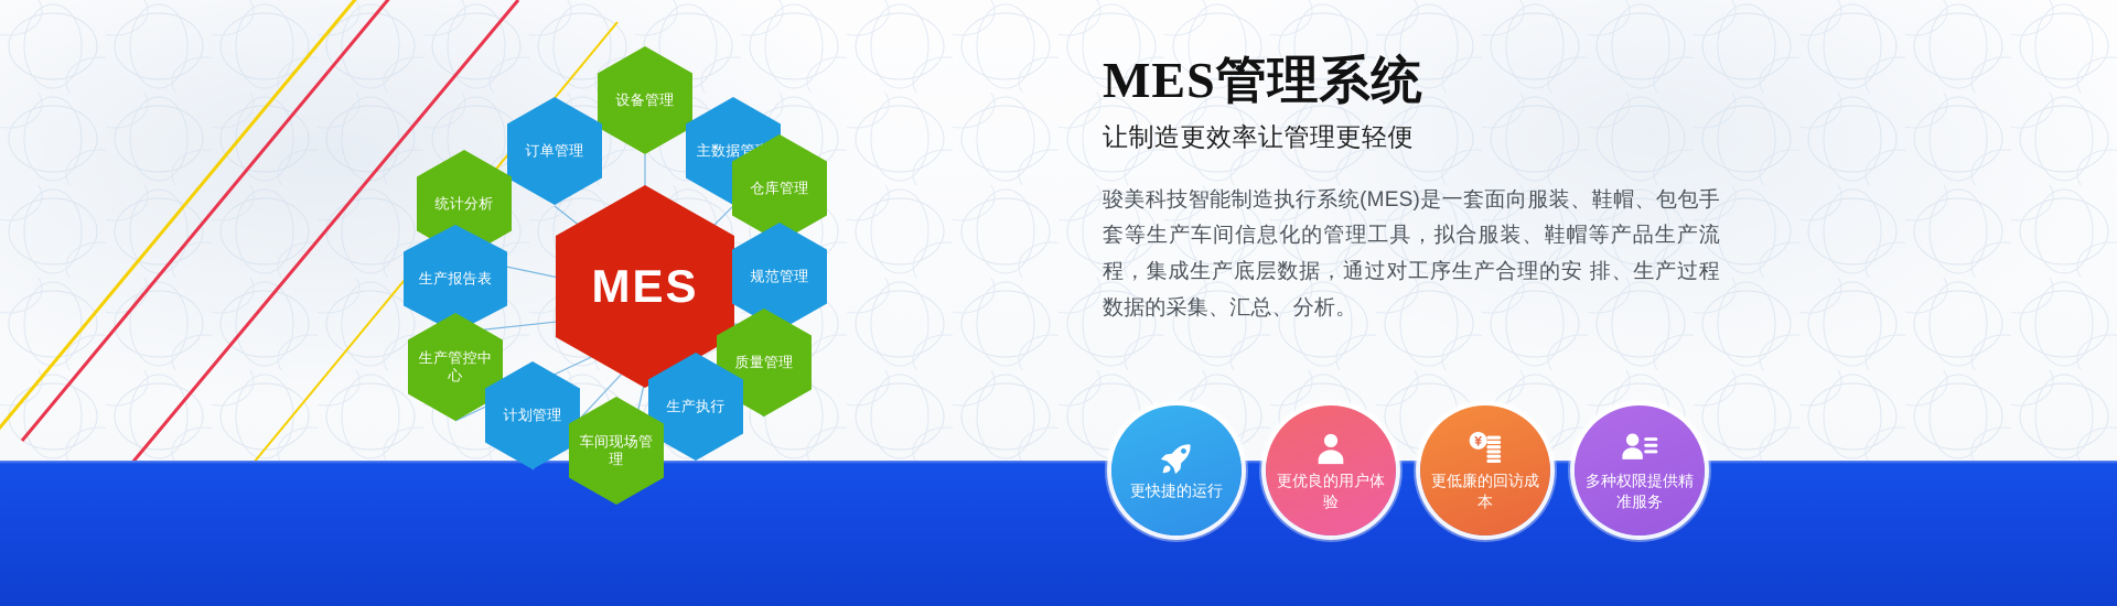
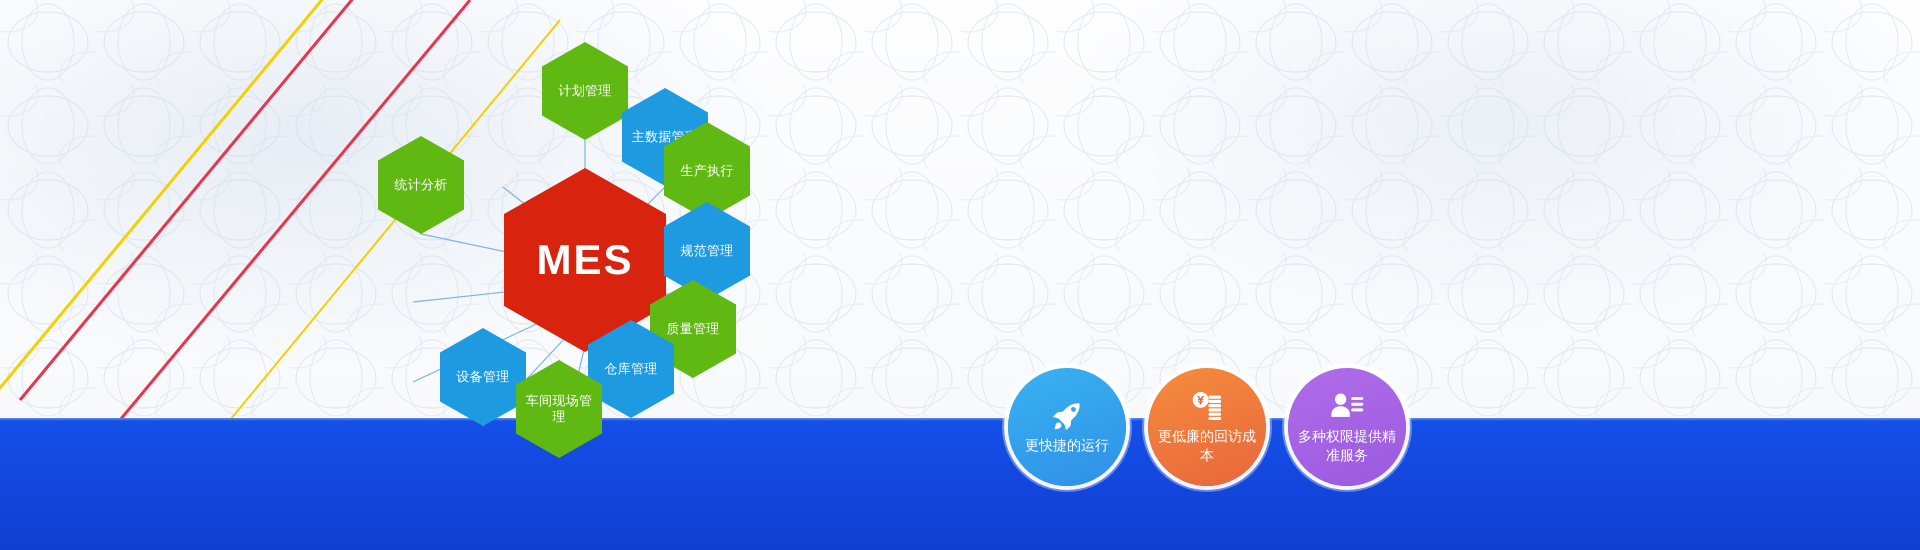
  MES
- 设备管理
+ 计划管理
- 订单管理
  主数据管
  统计分析
- 仓库管理
+ 生产执行
  规范管理
- 生产报告表
- 生产管控中心
  质量管理
- 计划管理
+ 设备管理
- 生产执行
+ 仓库管理
  车间现场管理
- MES管理系统
- 让制造更效率让管理更轻便
- 骏美科技智能制造执行系统(MES)是一套面向服装、鞋帽、包包手套等生产车间信息化的管理工具，拟合服装、鞋帽等产品生产流程，集成生产底层数据，通过对工序生产合理的安 排、生产过程数据的采集、汇总、分析。
  更快捷的运行
- 更优良的用户体验
  更低廉的回访成本
  多种权限提供精准服务
